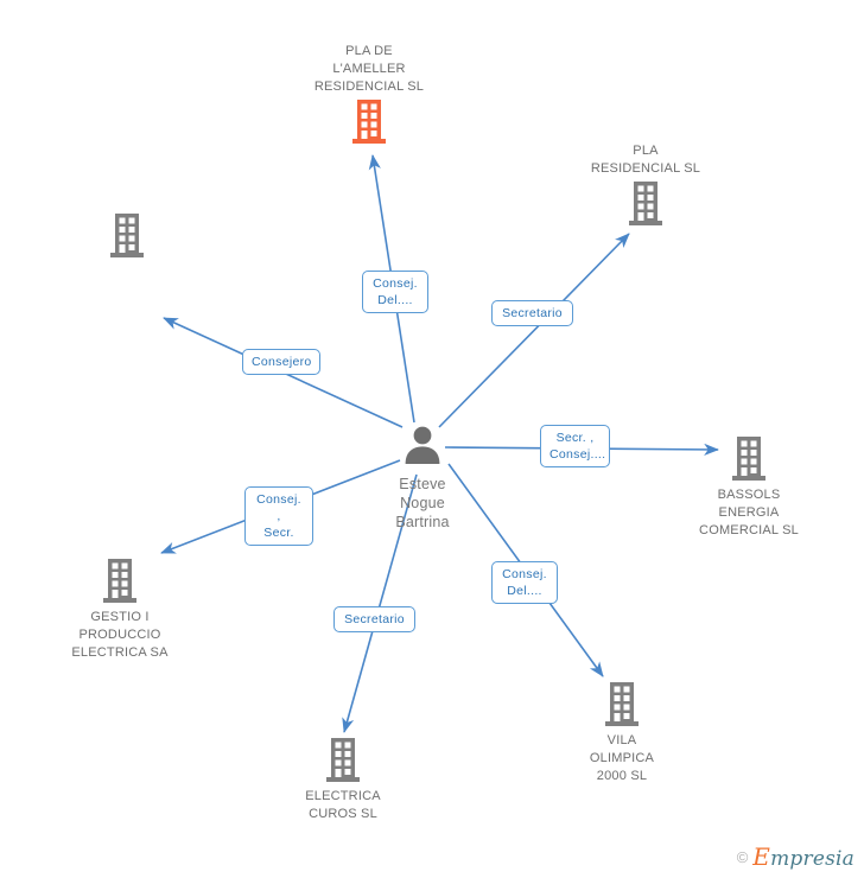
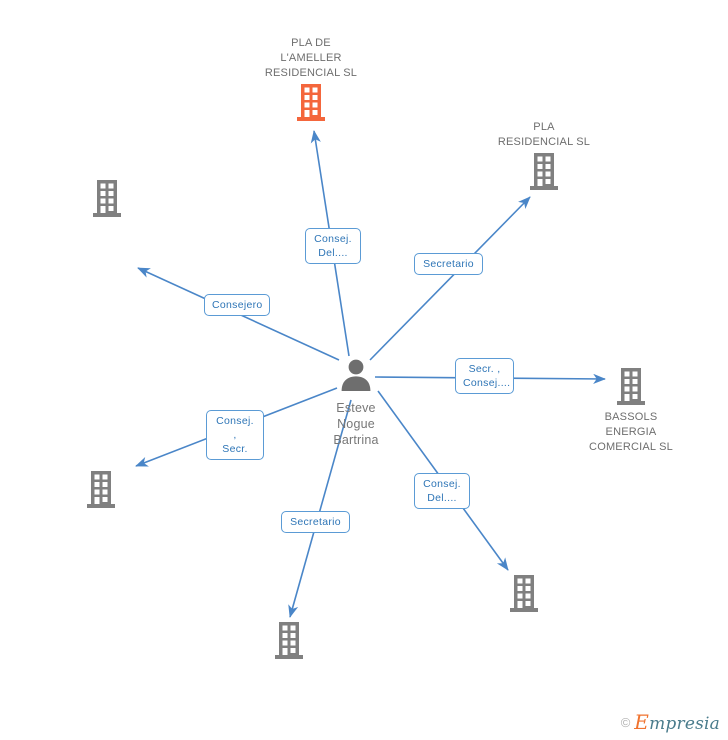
  PLA DE
  L'AMELLER
  RESIDENCIAL SL
  PLA
  RESIDENCIAL SL
  BASSOLS
  ENERGIA
  COMERCIAL SL
- GESTIO I
- PRODUCCIO
- ELECTRICA SA
- VILA
- OLIMPICA
- 2000 SL
- ELECTRICA
- CUROS SL
  Esteve
  Nogue
  Bartrina
  Consej.
  Del....
  Secretario
  Consejero
  Secr. ,
  Consej....
  Consej. ,
  Secr.
  Secretario
  Consej.
  Del....
  ©
  Empresia
